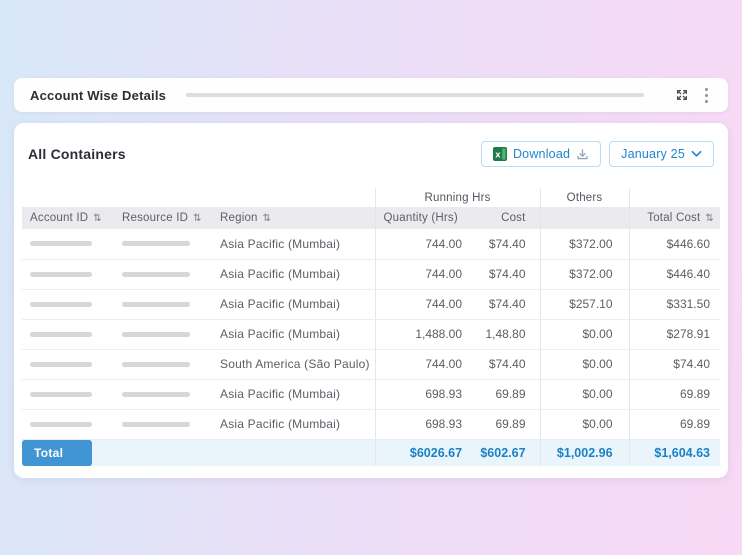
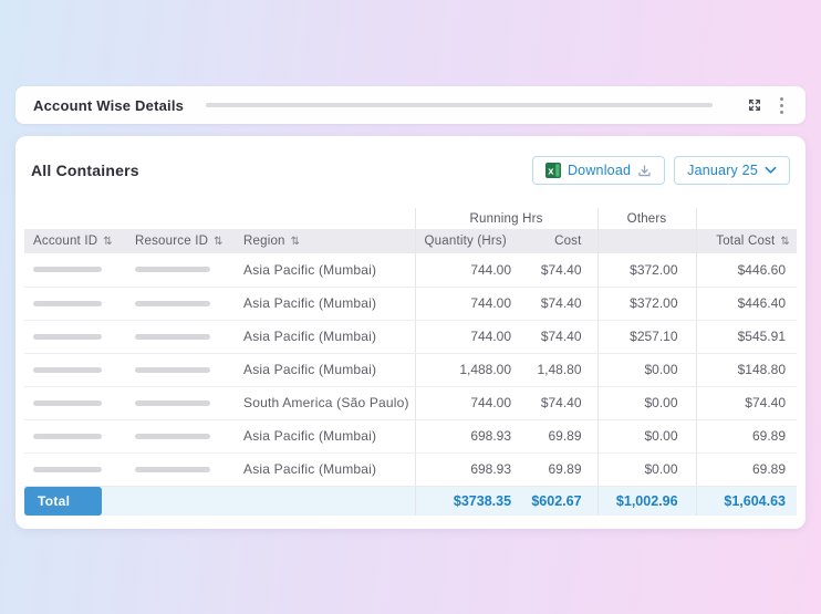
  Account Wise Details
  All Containers
  x
  Download
  January 25
  	Running Hrs	Others
  Account ID ⇅	Resource ID ⇅	Region ⇅	Quantity (Hrs)	Cost		Total Cost ⇅
  		Asia Pacific (Mumbai)	744.00	$74.40	$372.00	$446.60
  		Asia Pacific (Mumbai)	744.00	$74.40	$372.00	$446.40
- 		Asia Pacific (Mumbai)	744.00	$74.40	$257.10	$331.50
+ 		Asia Pacific (Mumbai)	744.00	$74.40	$257.10	$545.91
- 		Asia Pacific (Mumbai)	1,488.00	1,48.80	$0.00	$278.91
+ 		Asia Pacific (Mumbai)	1,488.00	1,48.80	$0.00	$148.80
  		South America (São Paulo)	744.00	$74.40	$0.00	$74.40
  		Asia Pacific (Mumbai)	698.93	69.89	$0.00	69.89
  		Asia Pacific (Mumbai)	698.93	69.89	$0.00	69.89
- Total			$6026.67	$602.67	$1,002.96	$1,604.63
+ Total			$3738.35	$602.67	$1,002.96	$1,604.63
